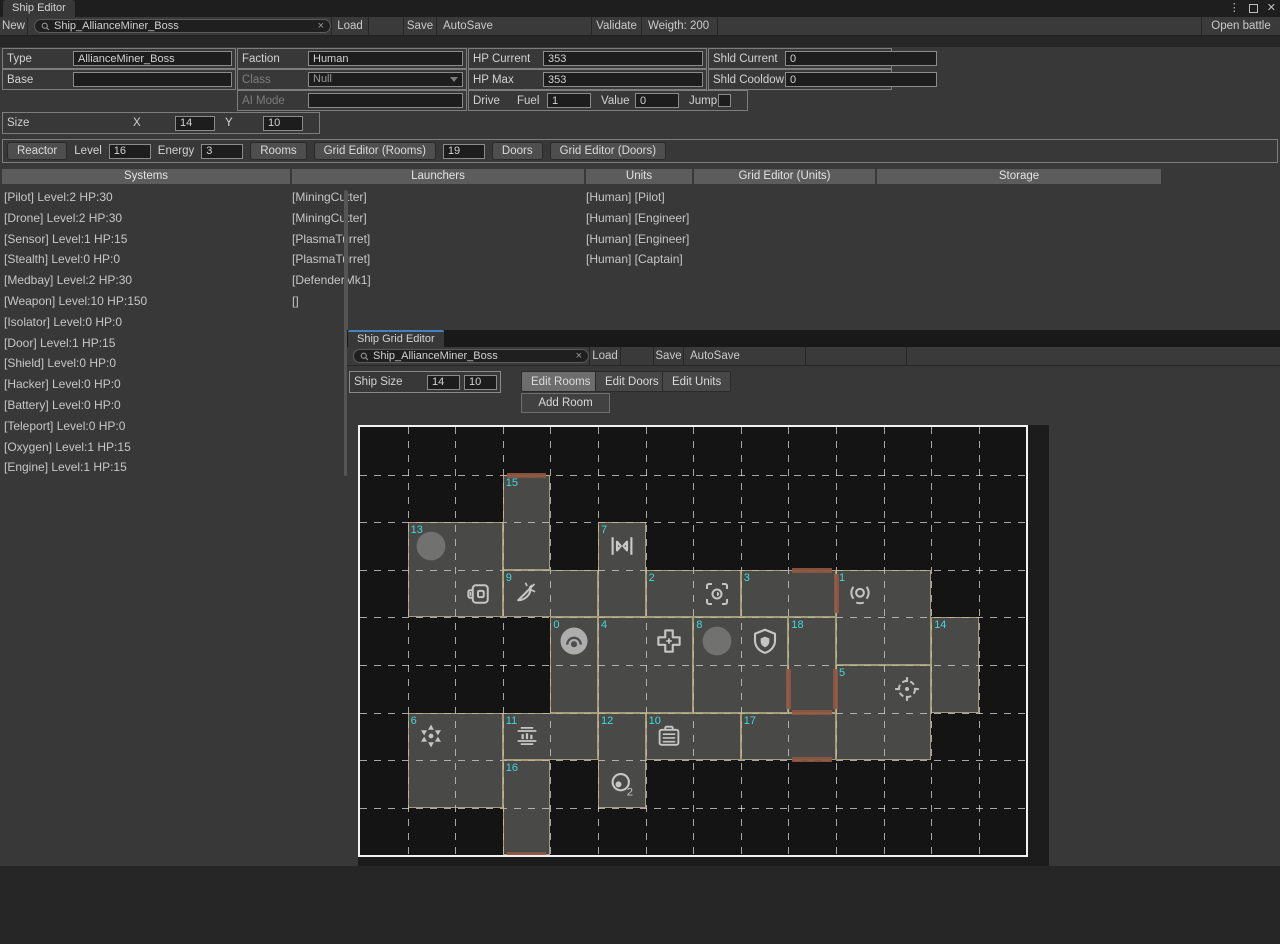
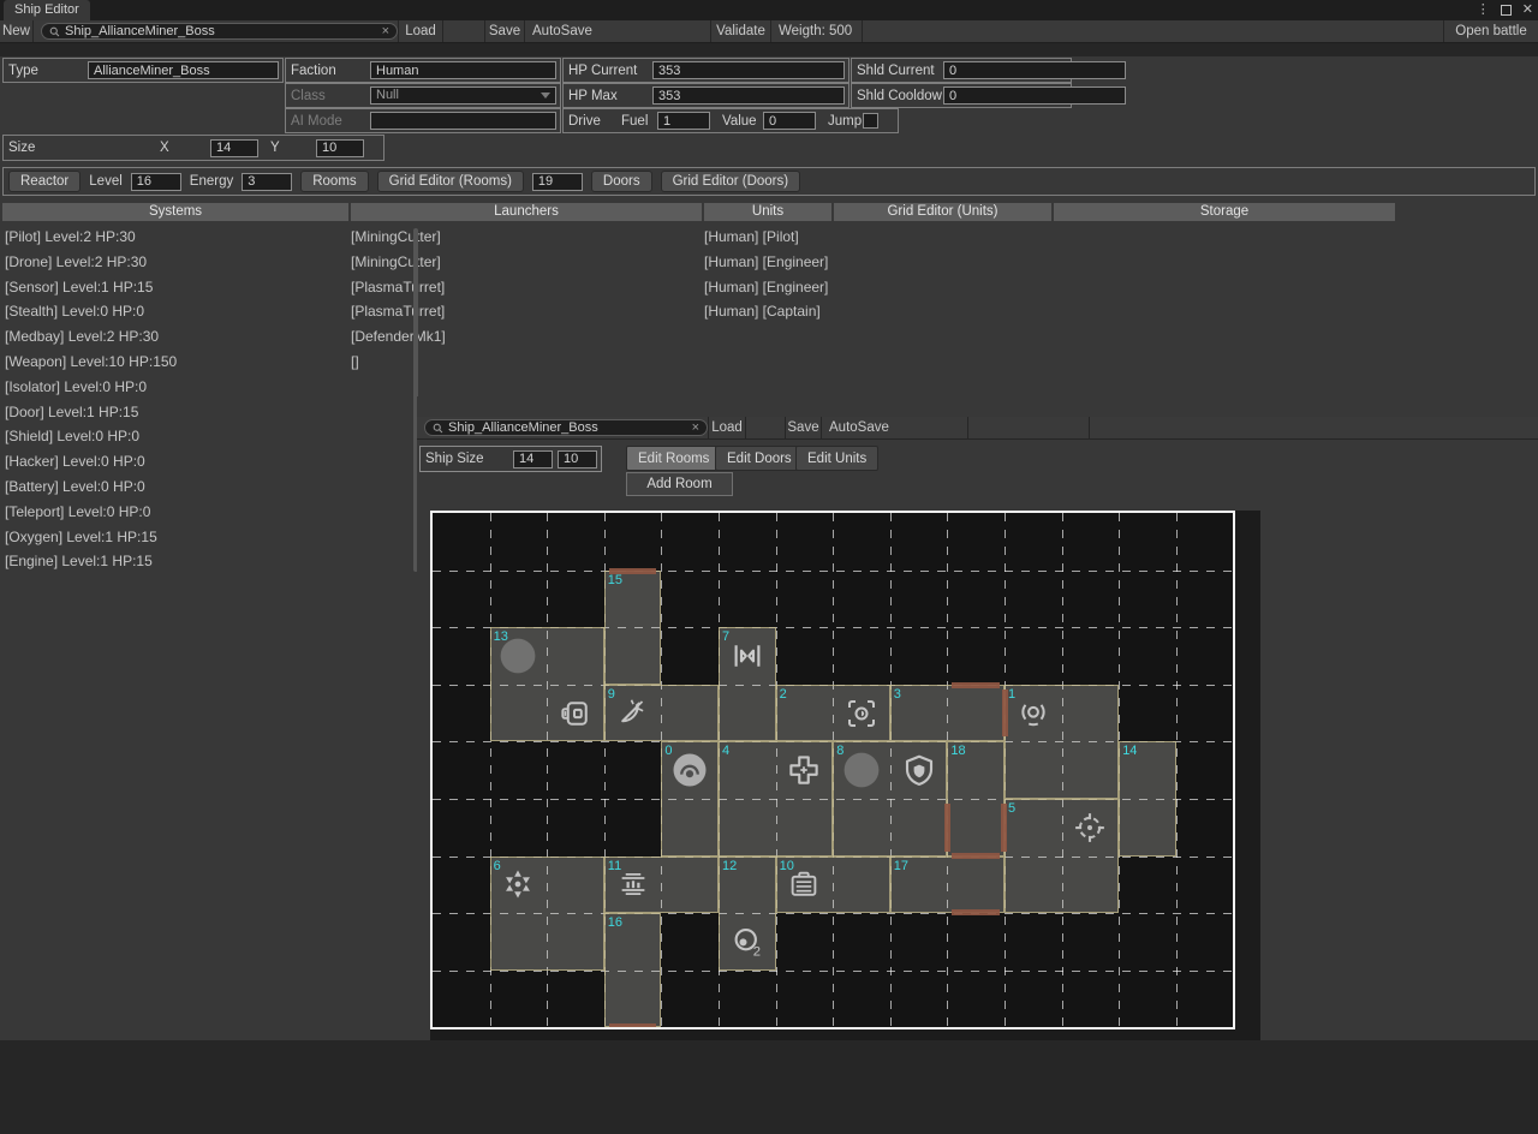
  Ship Editor
  ⋮
  ✕
  New
  Ship_AllianceMiner_Boss
  ×
  Load
  Save
  AutoSave
  Validate
- Weigth: 200
+ Weigth: 500
  Open battle
  Type
  AllianceMiner_Boss
- Base
  Faction
  Human
  Class
  Null
  AI Mode
  HP Current
  353
  HP Max
  353
  Drive
  Fuel
  1
  Value
  0
  Jump
  Shld Current
  0
  Shld Cooldow
  0
  Size
  X
  14
  Y
  10
  Reactor
  Level
  16
  Energy
  3
  Rooms
  Grid Editor (Rooms)
  19
  Doors
  Grid Editor (Doors)
  Systems
  Launchers
  Units
  Grid Editor (Units)
  Storage
  [Pilot] Level:2 HP:30
  [Drone] Level:2 HP:30
  [Sensor] Level:1 HP:15
  [Stealth] Level:0 HP:0
  [Medbay] Level:2 HP:30
  [Weapon] Level:10 HP:150
  [Isolator] Level:0 HP:0
  [Door] Level:1 HP:15
  [Shield] Level:0 HP:0
  [Hacker] Level:0 HP:0
  [Battery] Level:0 HP:0
  [Teleport] Level:0 HP:0
  [Oxygen] Level:1 HP:15
  [Engine] Level:1 HP:15
  [MiningCuter]
  [MiningCuter]
  [PlasmaTrret]
  [PlasmaTrret]
  [DefenderMk1]
  []
  [Human] [Pilot]
  [Human] [Engineer]
  [Human] [Engineer]
  [Human] [Captain]
- Ship Grid Editor
  Ship_AllianceMiner_Boss
  ×
  Load
  Save
  AutoSave
  Ship Size
  14
  10
  Edit Rooms
  Edit Doors
  Edit Units
  Add Room
  0
  1
  2
  3
  4
  5
  6
  7
  8
  9
  10
  11
  12
  2
  13
  14
  15
  16
  17
  18
